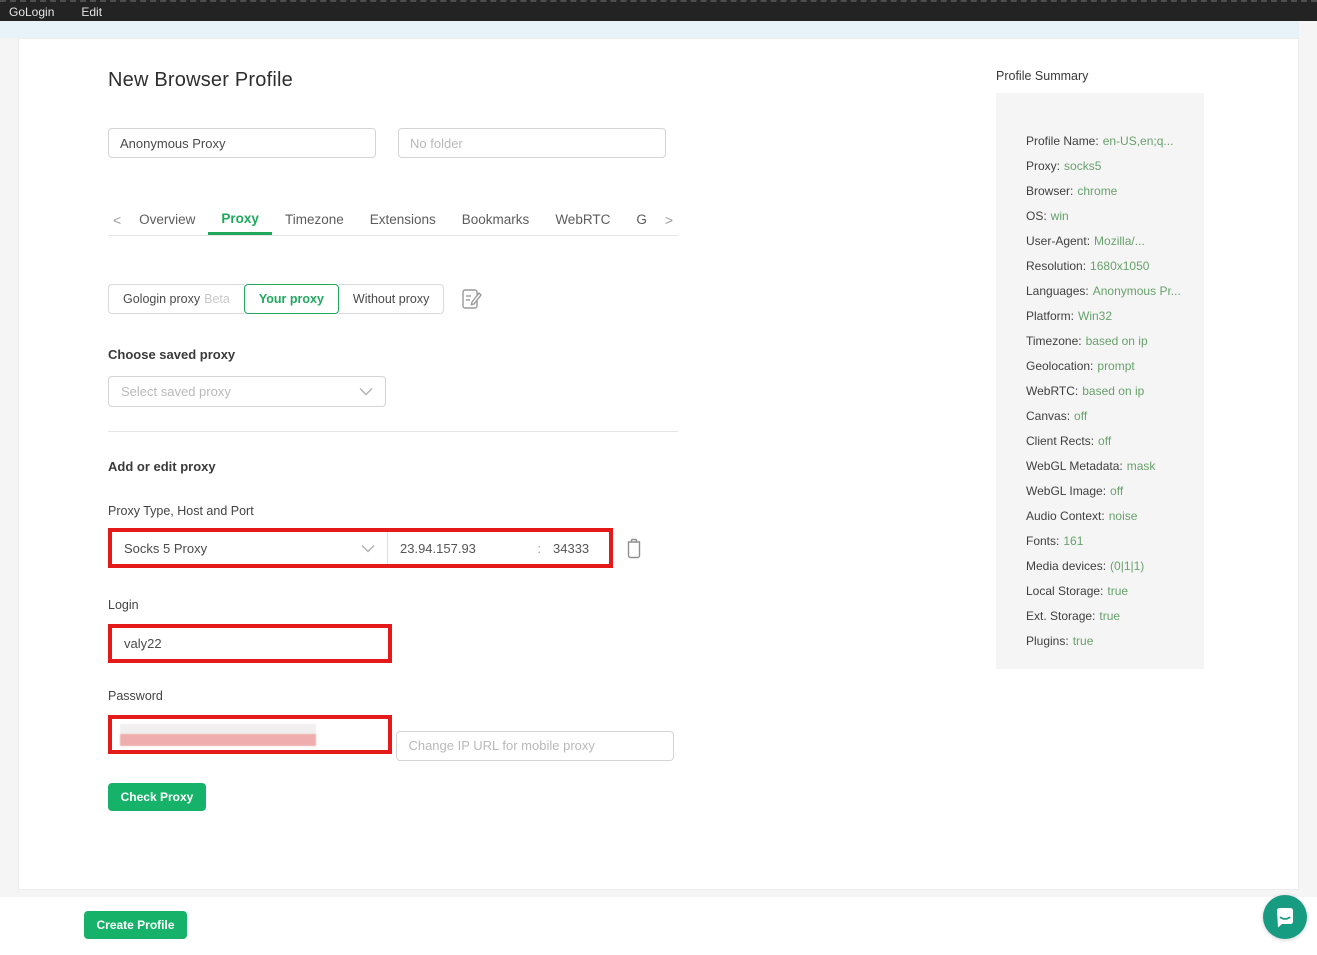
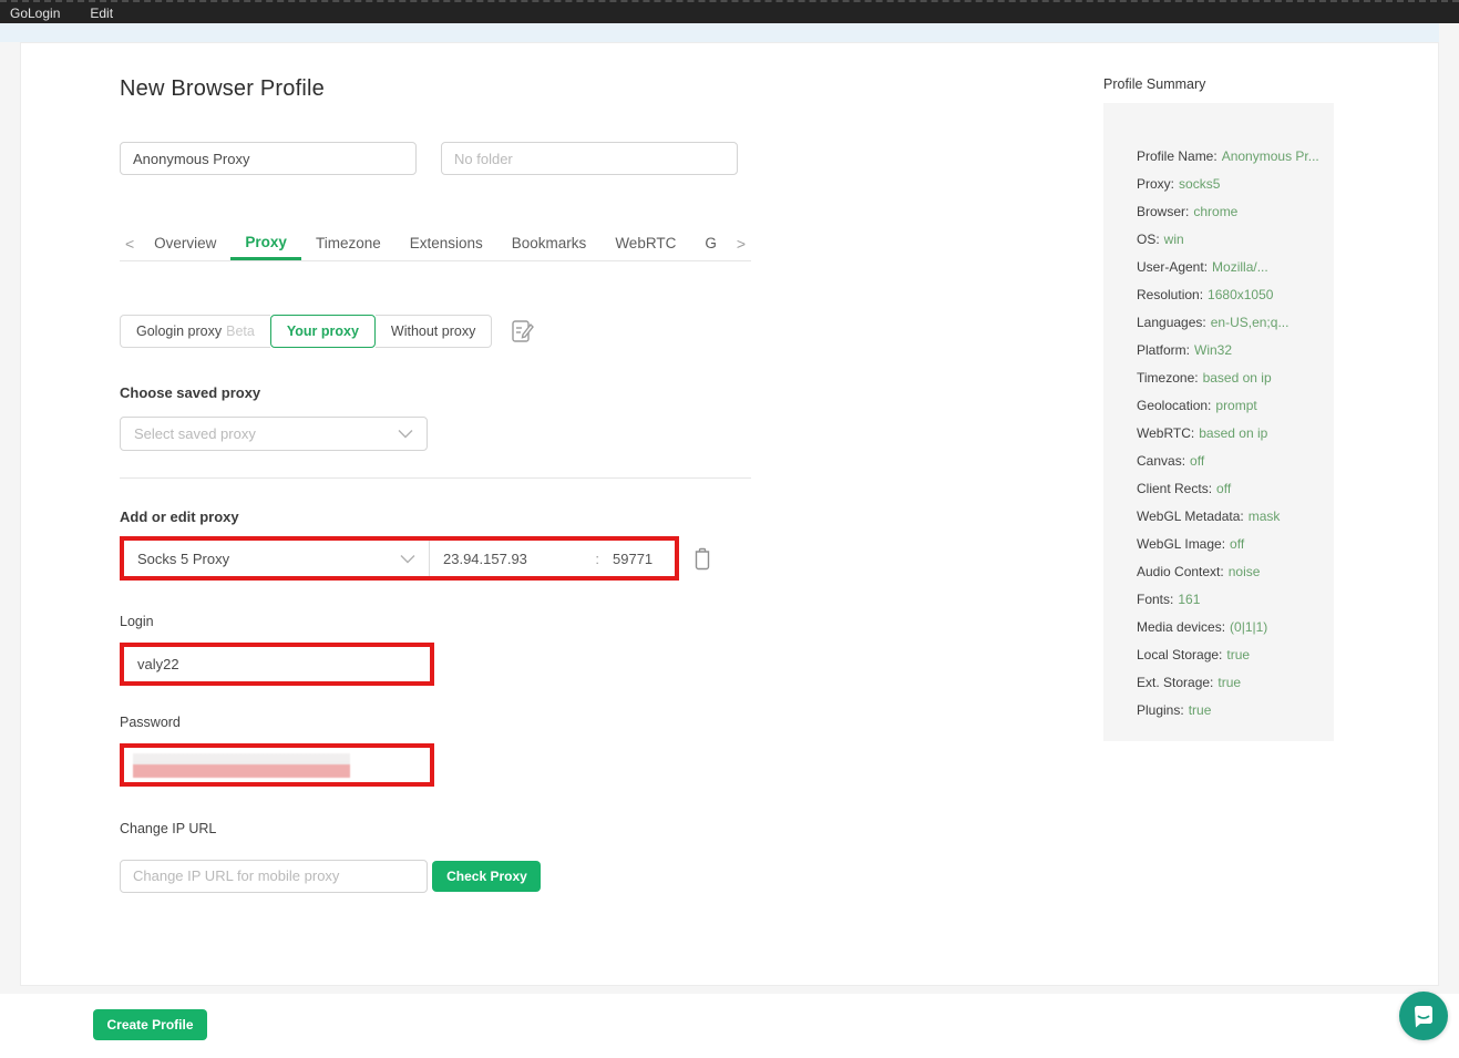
  GoLogin
  Edit
  New Browser Profile
  Anonymous Proxy
  No folder
  <
  Overview
  Proxy
  Timezone
  Extensions
  Bookmarks
  WebRTC
  G
  >
  Gologin proxy Beta
  Your proxy
  Without proxy
  Choose saved proxy
  Select saved proxy
  Add or edit proxy
- Proxy Type, Host and Port
  Socks 5 Proxy
  23.94.157.93
  :
- 34333
+ 59771
  Login
  valy22
  Password
+ Change IP URL
  Change IP URL for mobile proxy Check Proxy
  Profile Summary
- Profile Name: en-US,en;q...
+ Profile Name: Anonymous Pr...
  Proxy: socks5
  Browser: chrome
  OS: win
  User-Agent: Mozilla/...
  Resolution: 1680x1050
- Languages: Anonymous Pr...
+ Languages: en-US,en;q...
  Platform: Win32
  Timezone: based on ip
  Geolocation: prompt
  WebRTC: based on ip
  Canvas: off
  Client Rects: off
  WebGL Metadata: mask
  WebGL Image: off
  Audio Context: noise
  Fonts: 161
  Media devices: (0|1|1)
  Local Storage: true
  Ext. Storage: true
  Plugins: true
  Create Profile
